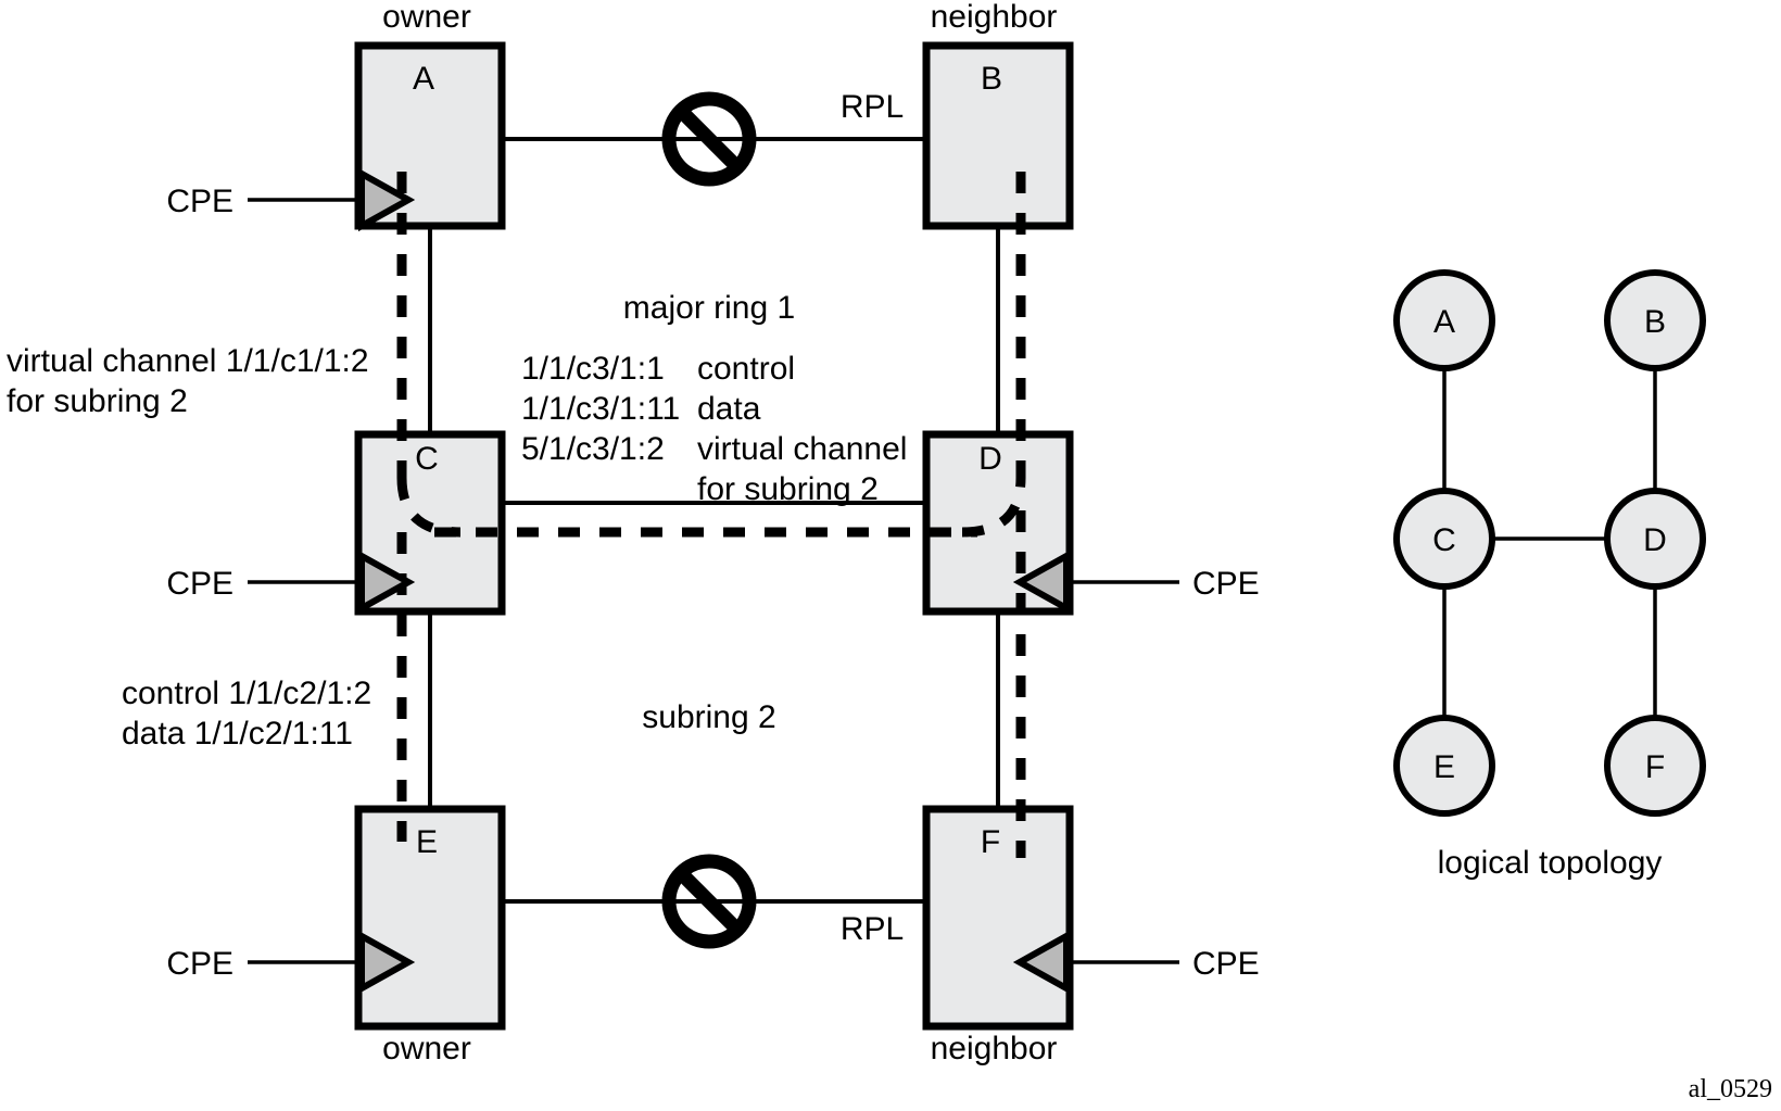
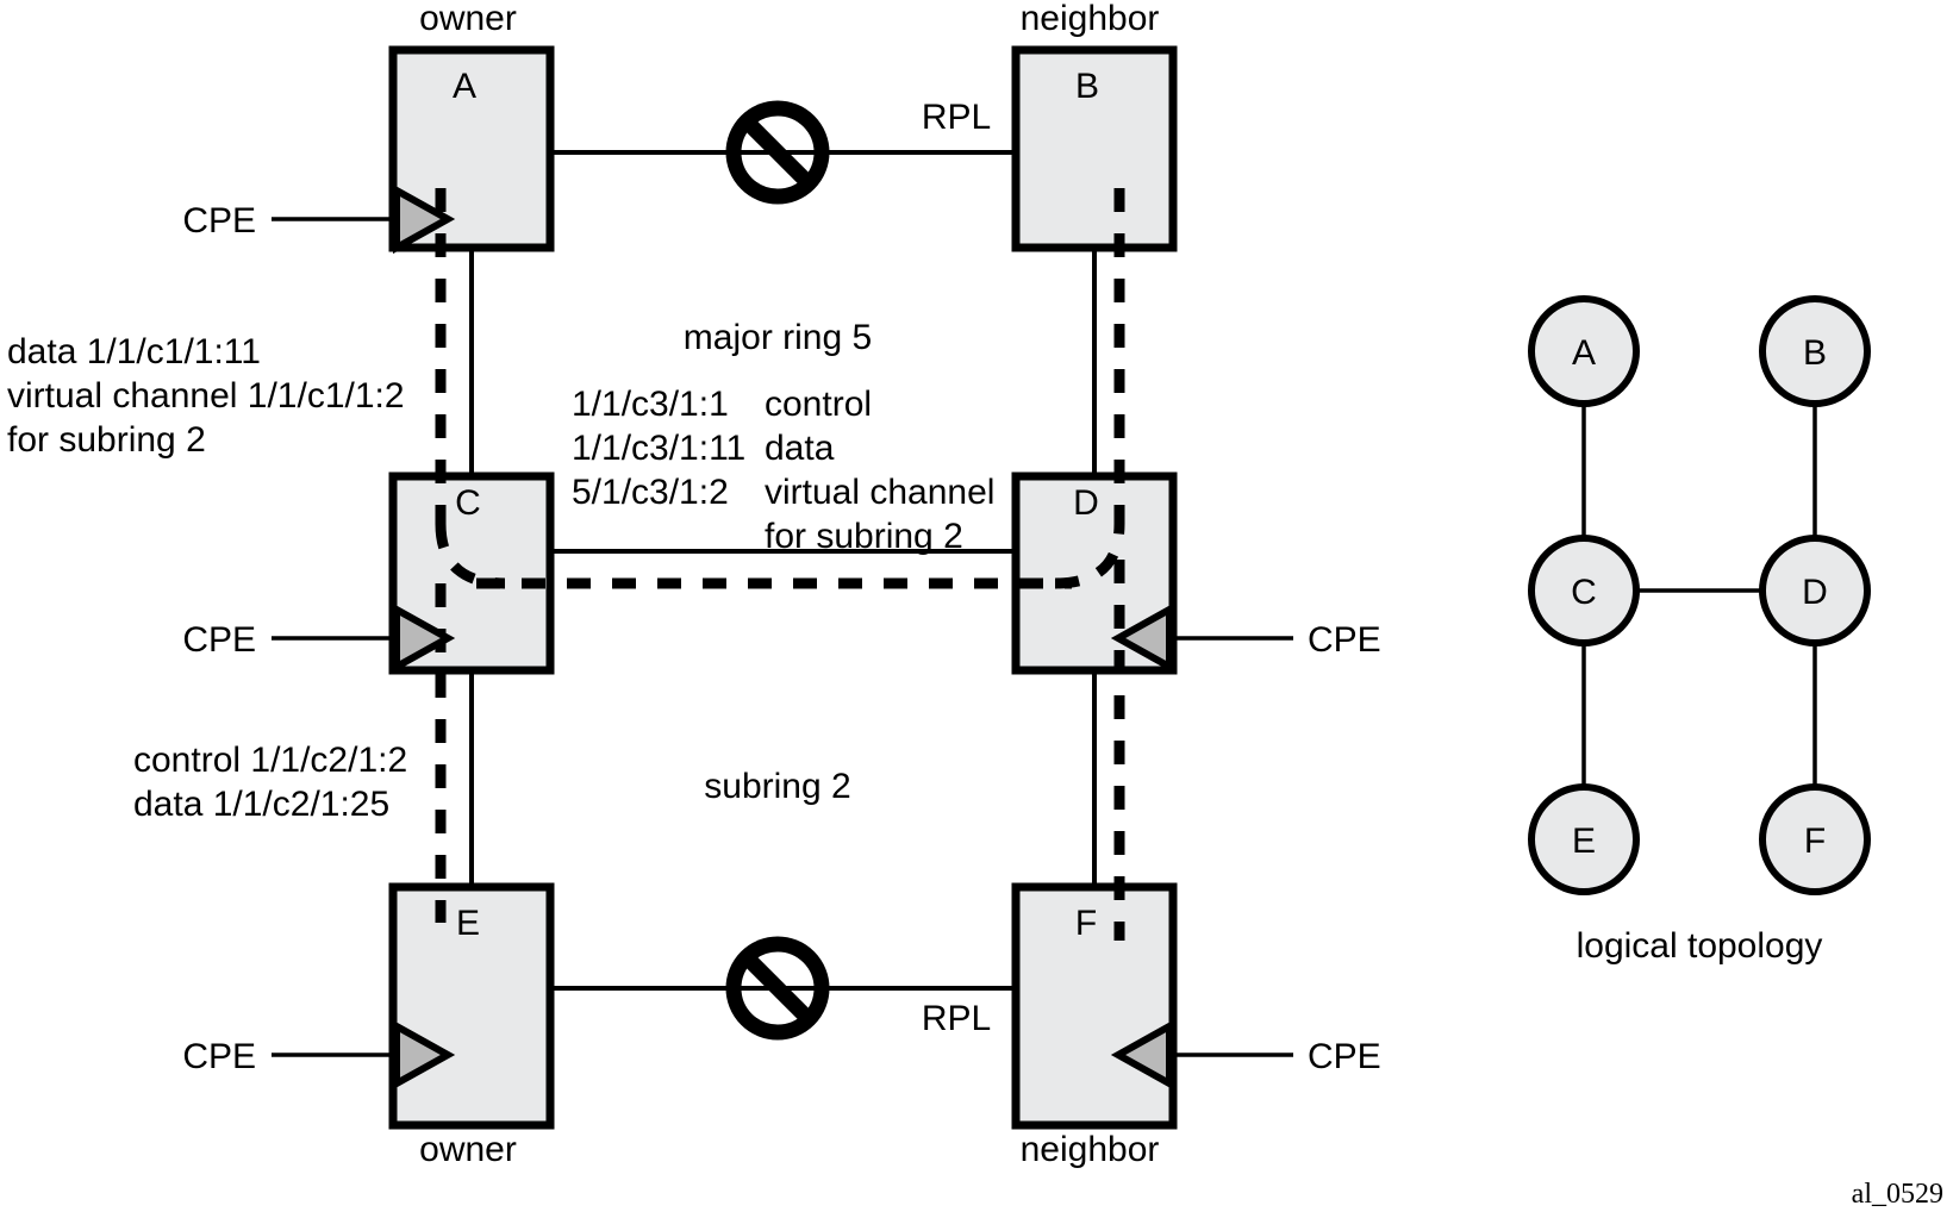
  A
  B
  C
  D
  E
  F
  owner
  neighbor
  owner
  neighbor
  RPL
  RPL
  CPE
  CPE
  CPE
  CPE
  CPE
+ data 1/1/c1/1:11
  virtual channel 1/1/c1/1:2
  for subring 2
  control 1/1/c2/1:2
- data 1/1/c2/1:11
+ data 1/1/c2/1:25
- major ring 1
+ major ring 5
  subring 2
  1/1/c3/1:1
  control
  1/1/c3/1:11
  data
  5/1/c3/1:2
  virtual channel
  for subring 2
  A
  B
  C
  D
  E
  F
  logical topology
  al_0529
